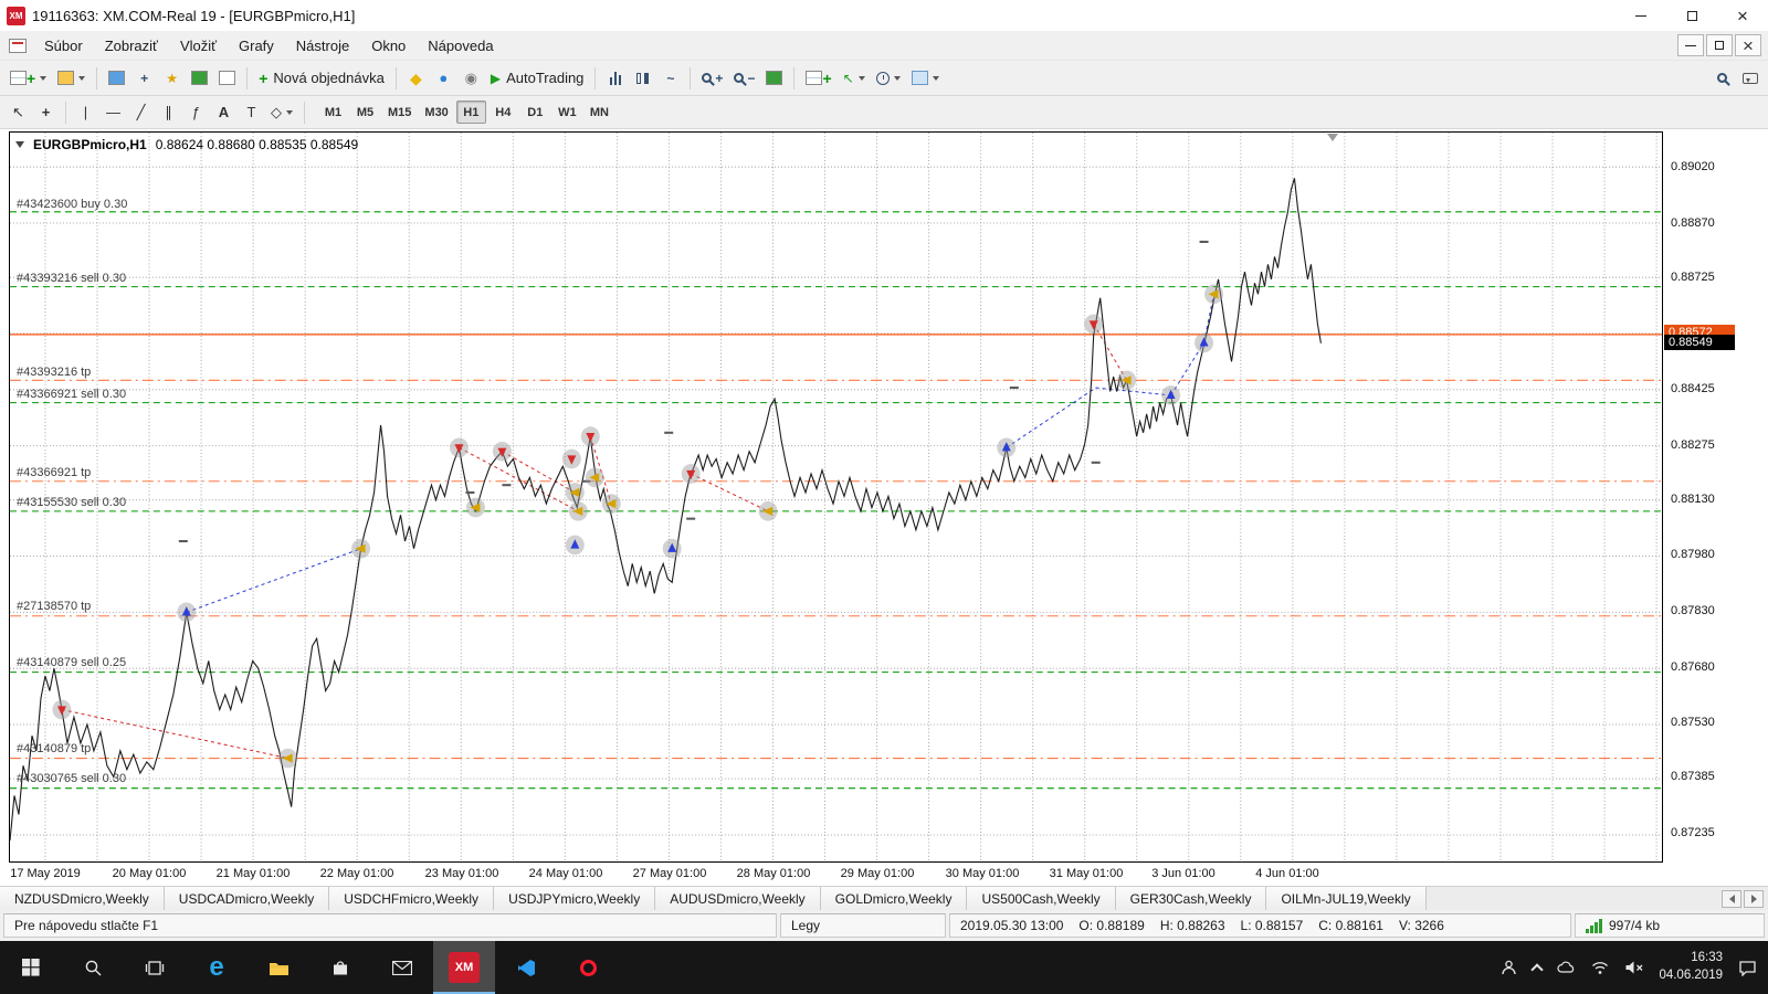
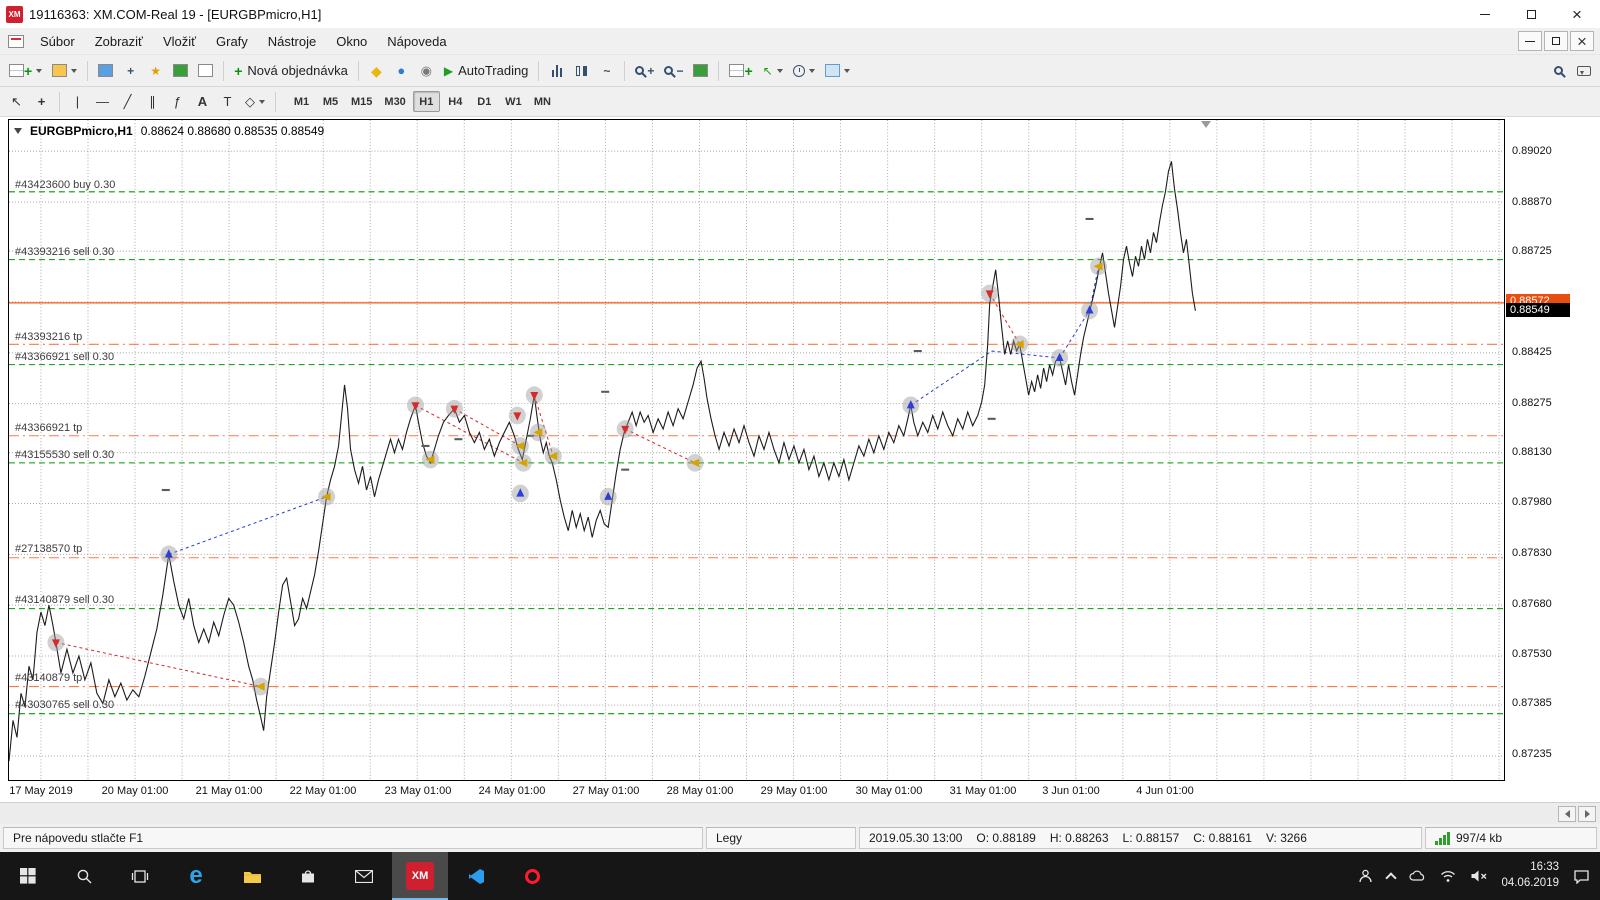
  XM
  19116363: XM.COM-Real 19 - [EURGBPmicro,H1]
  Súbor
  Zobraziť
  Vložiť
  Grafy
  Nástroje
  Okno
  Nápoveda
  +
  +
  ★
  +
  Nová objednávka
  ◆
  ●
  ◉
  ▶
  AutoTrading
  ~
  +
  −
  +
  ↖
  ↖
  +
  |
  —
  ╱
  ∥
  ƒ
  A
  T
  ◇
  M1
  M5
  M15
  M30
  H1
  H4
  D1
  W1
  MN
  EURGBPmicro,H1
  0.88624 0.88680 0.88535 0.88549
  #43423600 buy 0.30
  #43393216 sell 0.30
  #43393216 tp
  #43366921 sell 0.30
  #43366921 tp
  #43155530 sell 0.30
  #27138570 tp
- #43140879 sell 0.25
+ #43140879 sell 0.30
  #43140879 tp
  #43030765 sell 0.30
  17 May 2019
  20 May 01:00
  21 May 01:00
  22 May 01:00
  23 May 01:00
  24 May 01:00
  27 May 01:00
  28 May 01:00
  29 May 01:00
  30 May 01:00
  31 May 01:00
  3 Jun 01:00
  4 Jun 01:00
  0.88572
  0.88549
  0.89020
  0.88870
  0.88725
  0.88425
  0.88275
  0.88130
  0.87980
  0.87830
  0.87680
  0.87530
  0.87385
  0.87235
- NZDUSDmicro,Weekly
- USDCADmicro,Weekly
- USDCHFmicro,Weekly
- USDJPYmicro,Weekly
- AUDUSDmicro,Weekly
- GOLDmicro,Weekly
- US500Cash,Weekly
- GER30Cash,Weekly
- OILMn-JUL19,Weekly
  Pre nápovedu stlačte F1
  Legy
  2019.05.30 13:00
  O: 0.88189
  H: 0.88263
  L: 0.88157
  C: 0.88161
  V: 3266
  997/4 kb
  e
  XM
  16:33
  04.06.2019
